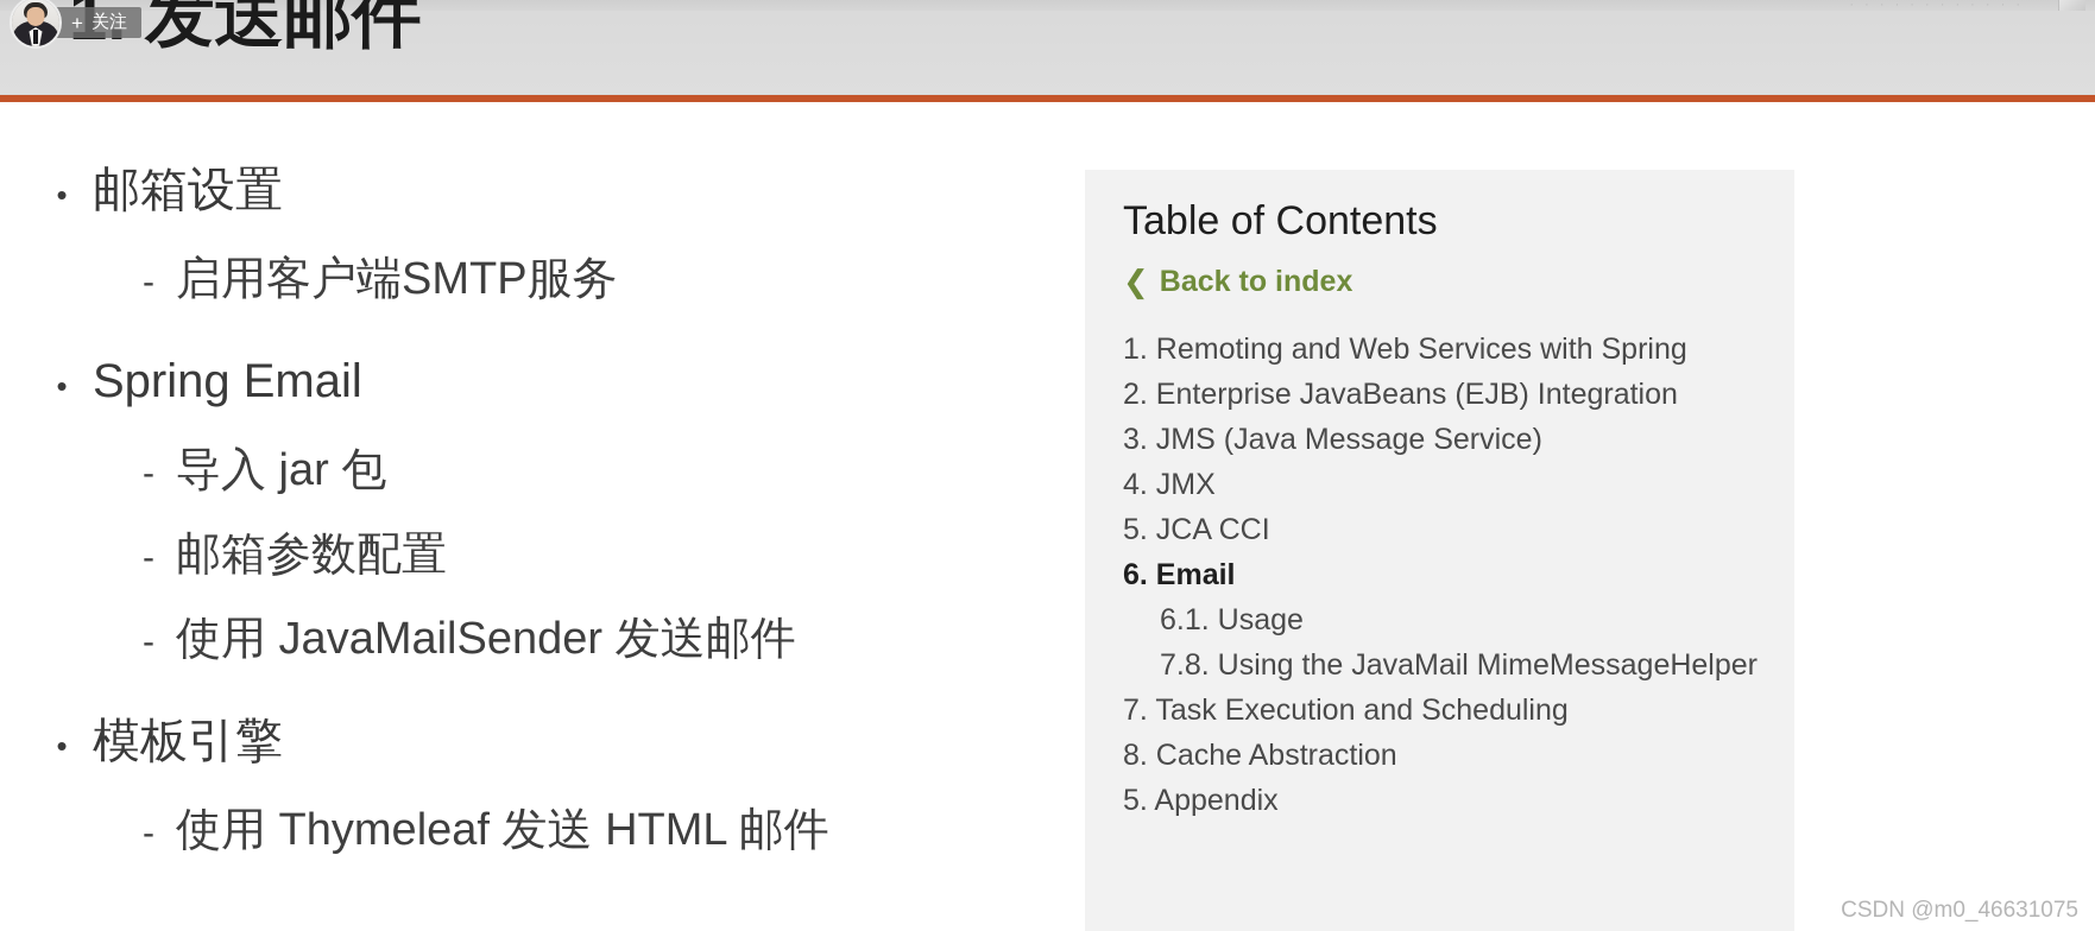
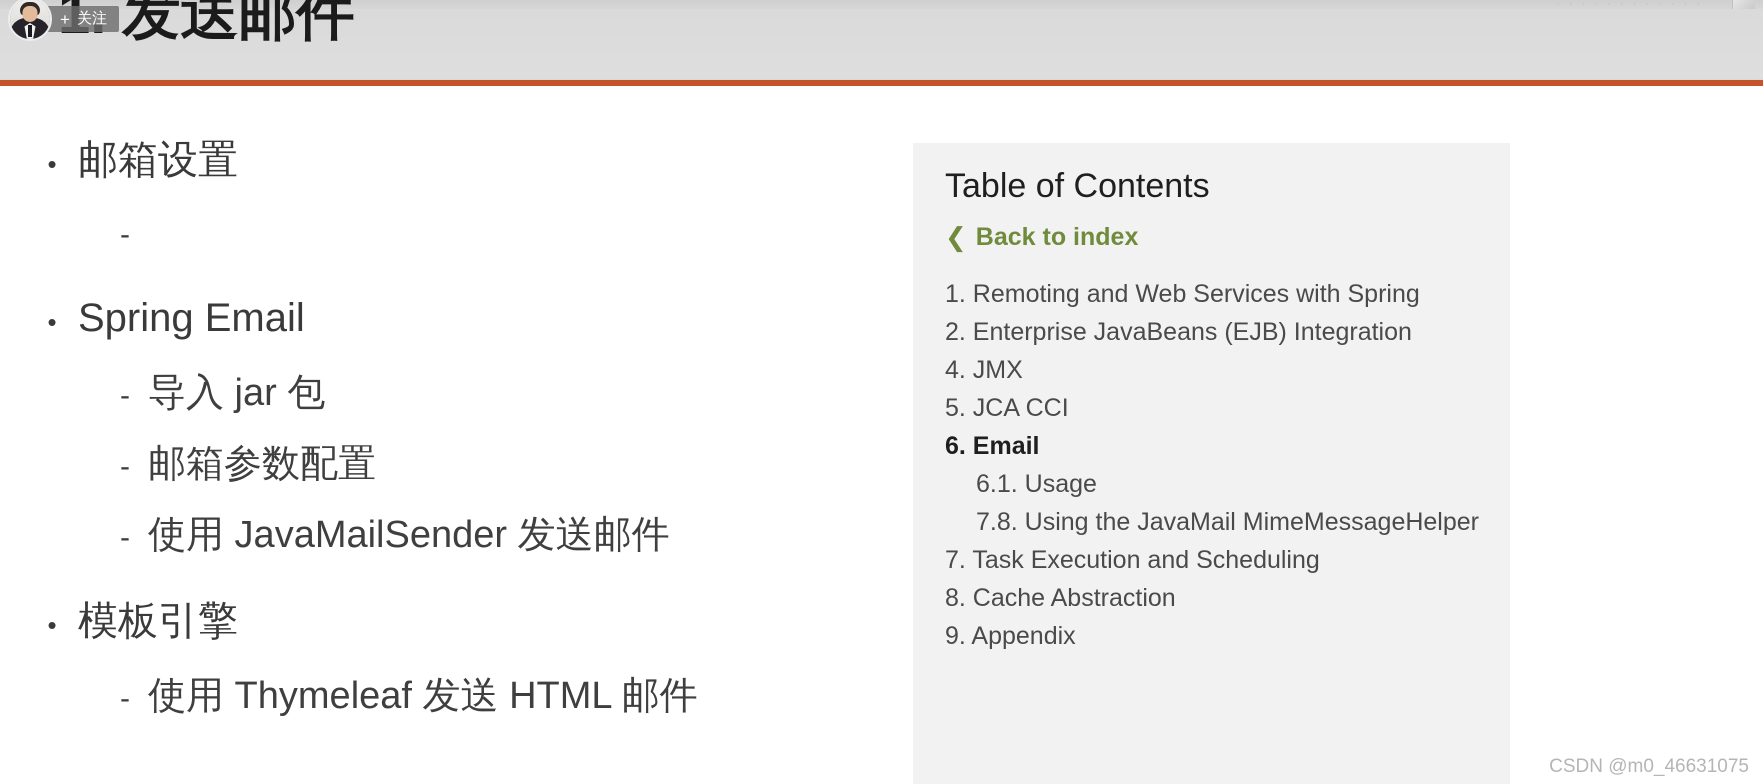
  1. 发送邮件
  +
  关注
  •
  邮箱设置
  -
- 启用客户端SMTP服务
  •
  Spring Email
  -
  导入 jar 包
  -
  邮箱参数配置
  -
  使用 JavaMailSender 发送邮件
  •
  模板引擎
  -
  使用 Thymeleaf 发送 HTML 邮件
  Table of Contents
  ❮
  Back to index
  1. Remoting and Web Services with Spring
  2. Enterprise JavaBeans (EJB) Integration
- 3. JMS (Java Message Service)
  4. JMX
  5. JCA CCI
  6. Email
  6.1. Usage
  7.8. Using the JavaMail MimeMessageHelper
  7. Task Execution and Scheduling
  8. Cache Abstraction
- 5. Appendix
+ 9. Appendix
  CSDN @m0_46631075
